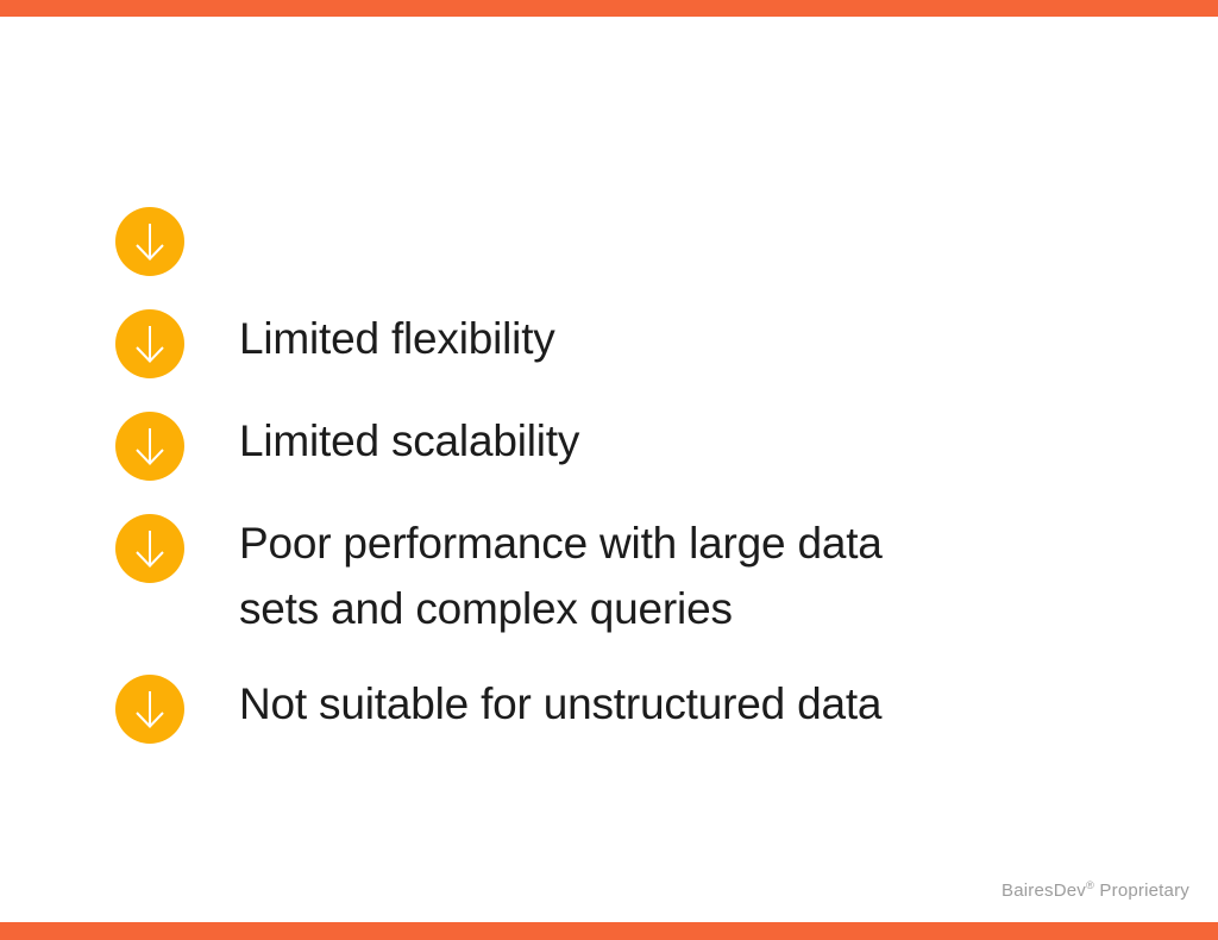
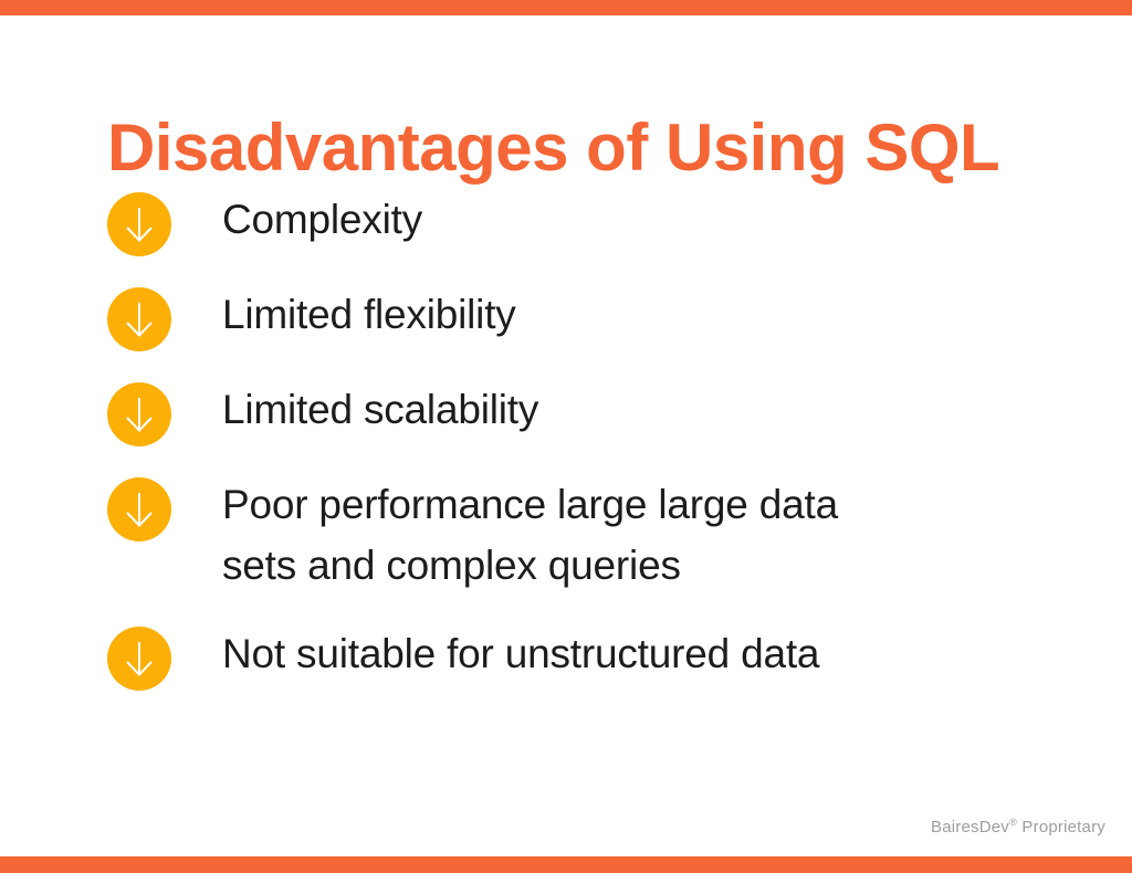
+ Disadvantages of Using SQL
+ Complexity
  Limited flexibility
  Limited scalability
- Poor performance with large data
+ Poor performance large large data
  sets and complex queries
  Not suitable for unstructured data
  BairesDev® Proprietary
